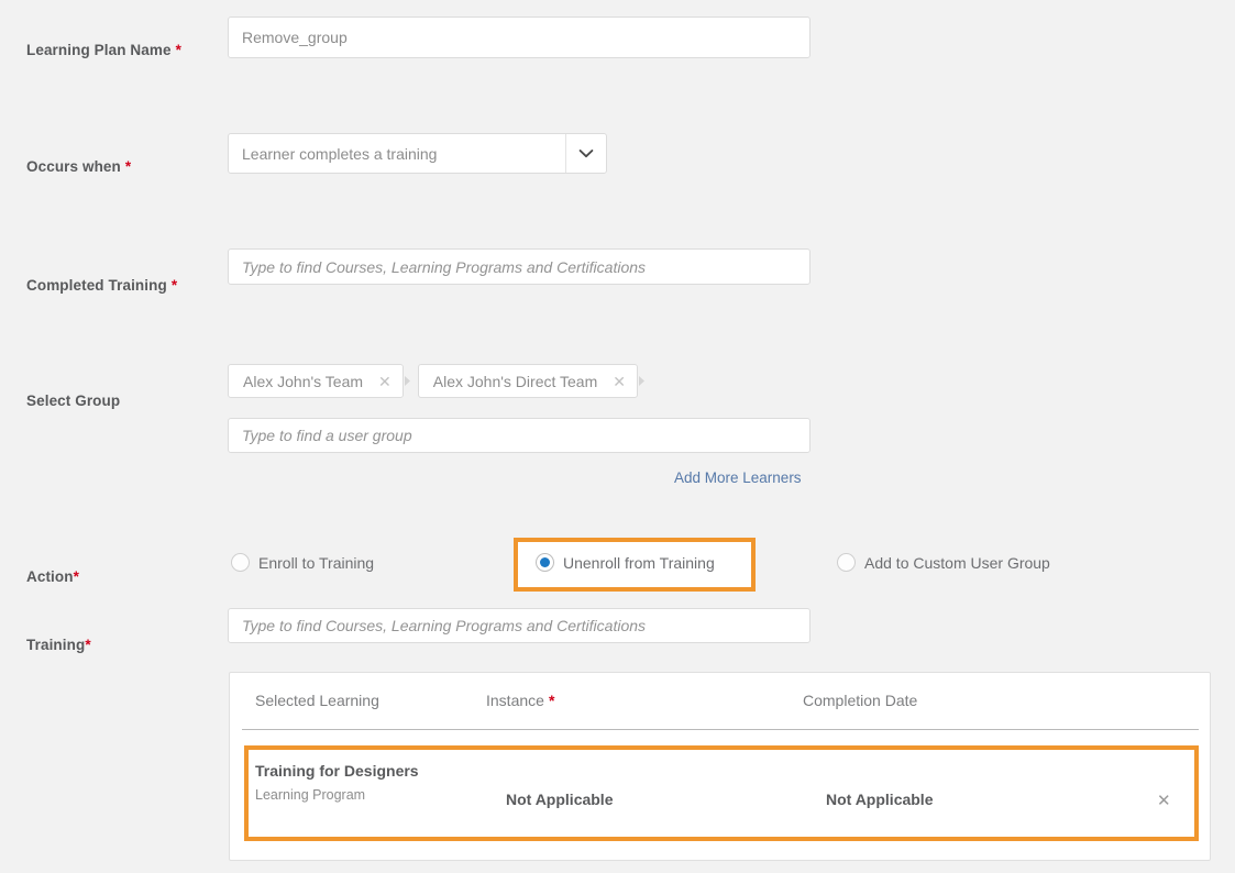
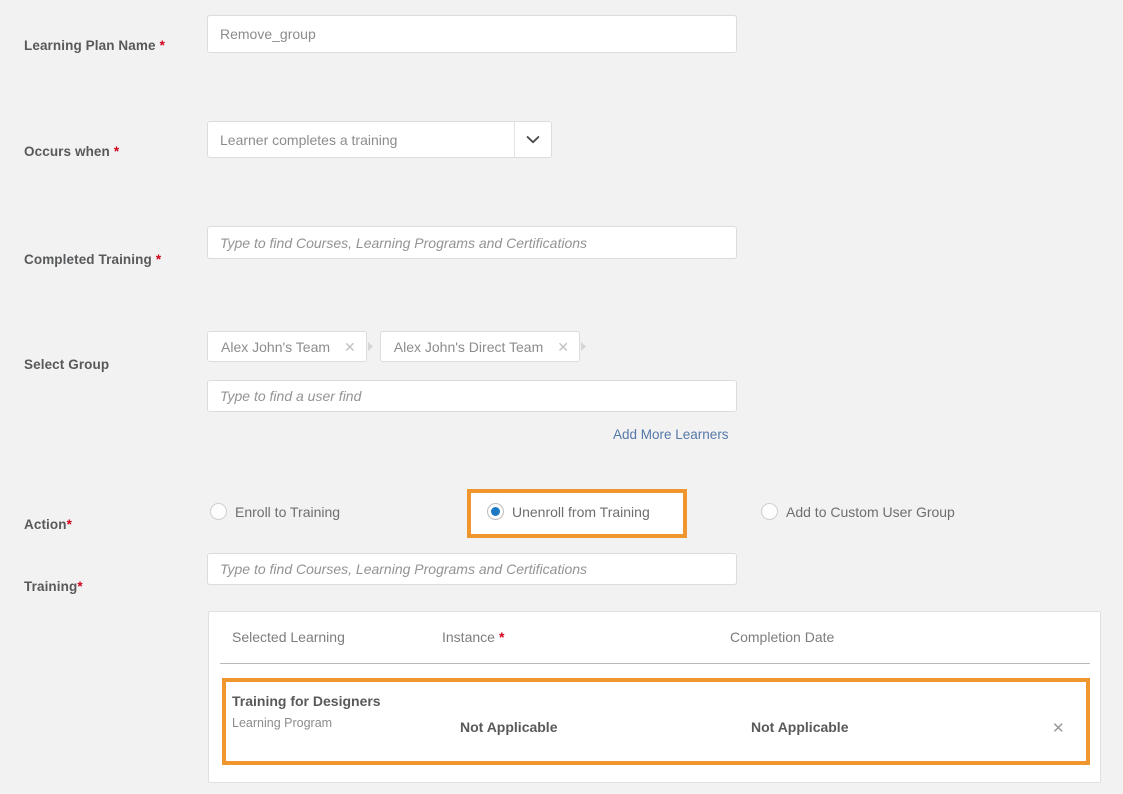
  Learning Plan Name *
  Remove_group
  Occurs when *
  Learner completes a training
  Completed Training *
  Type to find Courses, Learning Programs and Certifications
  Select Group
  Alex John's Team
  ✕
  Alex John's Direct Team
  ✕
- Type to find a user group
+ Type to find a user find
  Add More Learners
  Action*
  Enroll to Training
  Unenroll from Training
  Add to Custom User Group
  Training*
  Type to find Courses, Learning Programs and Certifications
  Selected Learning
  Instance *
  Completion Date
  Training for Designers
  Learning Program
  Not Applicable
  Not Applicable
  ✕
